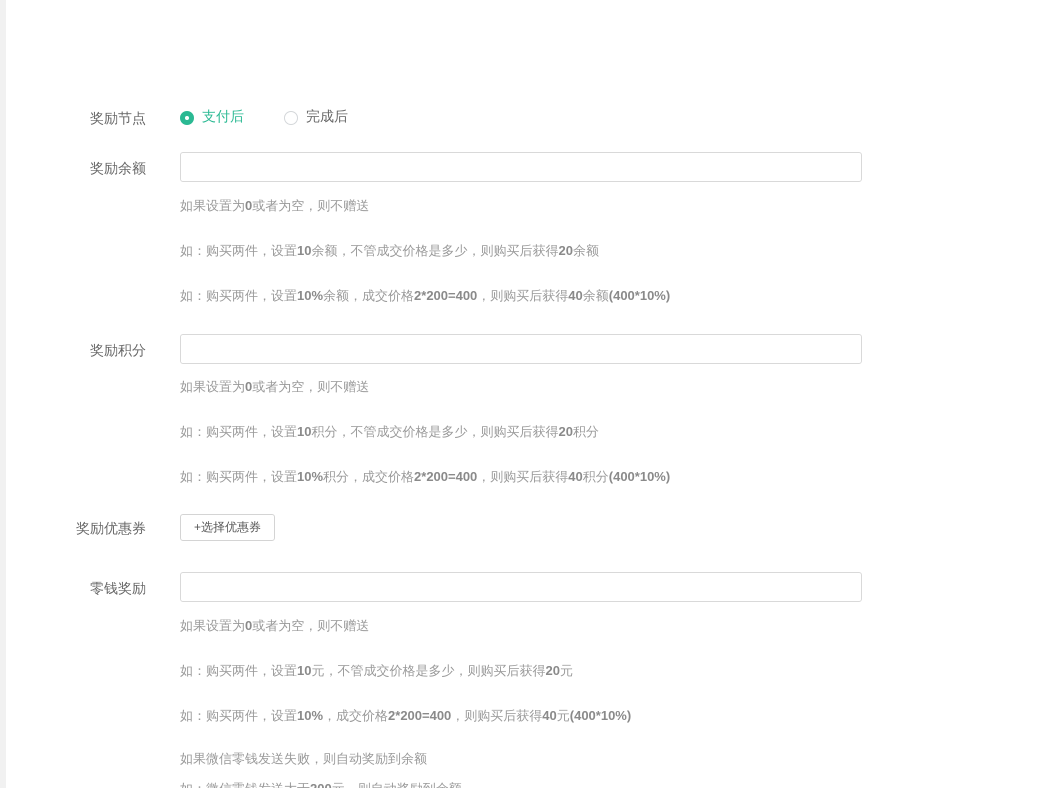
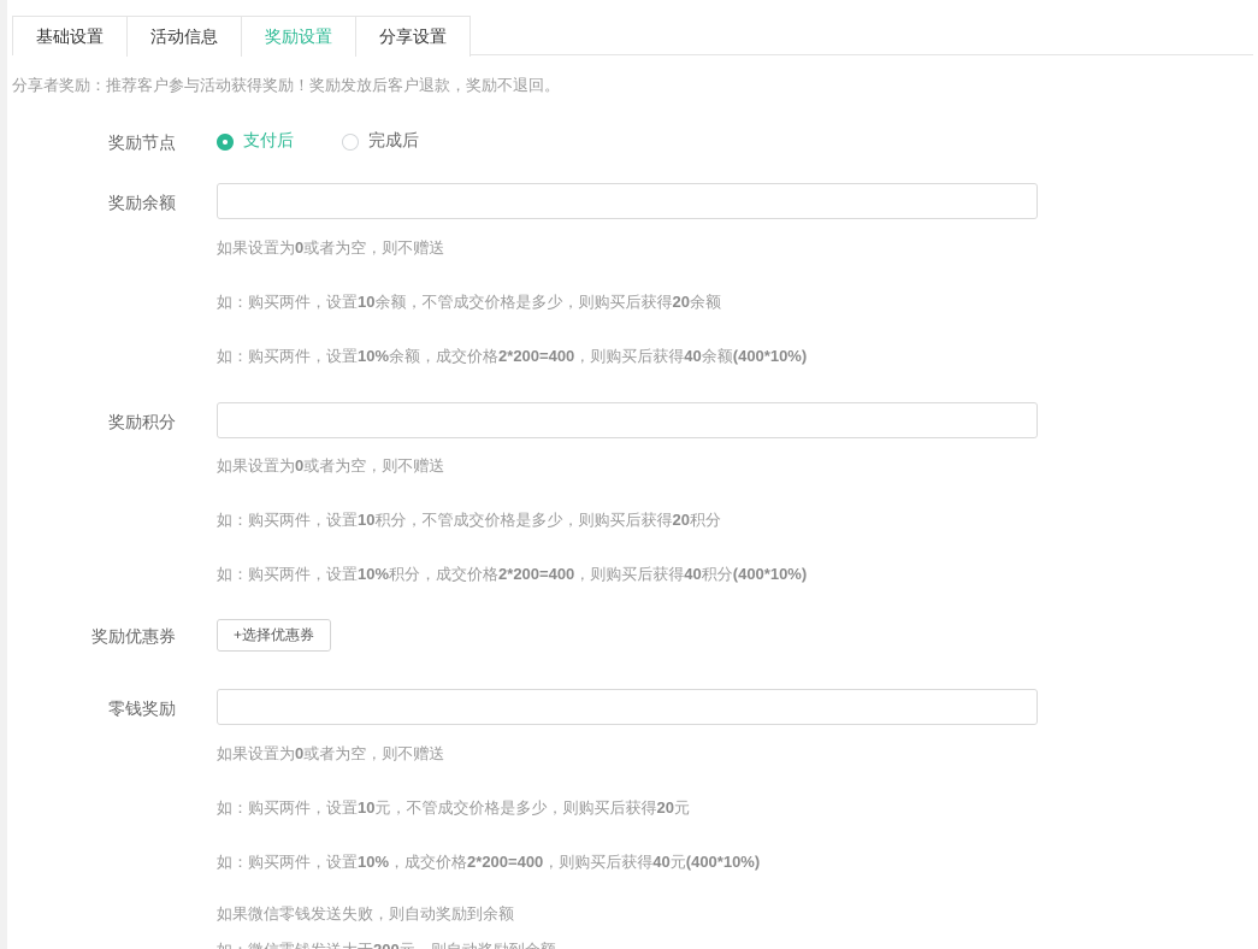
+ 基础设置
+ 活动信息
+ 奖励设置
+ 分享设置
+ 分享者奖励：推荐客户参与活动获得奖励！奖励发放后客户退款，奖励不退回。
  奖励节点
  支付后
  完成后
  奖励余额
  如果设置为0或者为空，则不赠送
  如：购买两件，设置10余额，不管成交价格是多少，则购买后获得20余额
  如：购买两件，设置10%余额，成交价格2*200=400，则购买后获得40余额(400*10%)
  奖励积分
  如果设置为0或者为空，则不赠送
  如：购买两件，设置10积分，不管成交价格是多少，则购买后获得20积分
  如：购买两件，设置10%积分，成交价格2*200=400，则购买后获得40积分(400*10%)
  奖励优惠券
  +选择优惠券
  零钱奖励
  如果设置为0或者为空，则不赠送
  如：购买两件，设置10元，不管成交价格是多少，则购买后获得20元
  如：购买两件，设置10%，成交价格2*200=400，则购买后获得40元(400*10%)
  如果微信零钱发送失败，则自动奖励到余额
